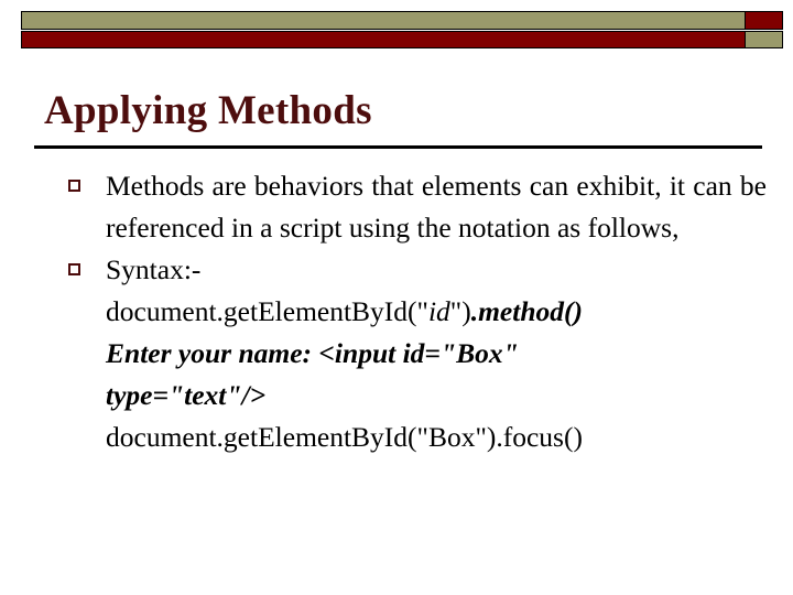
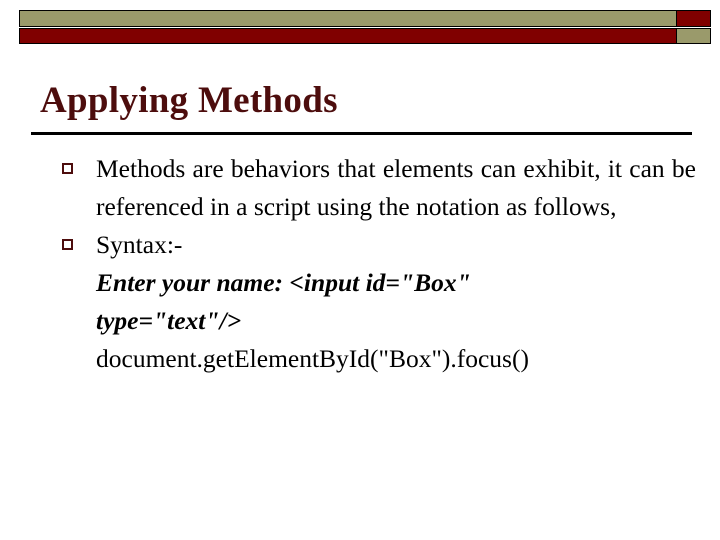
  Applying Methods
  Methods are behaviors that elements can exhibit, it can be referenced in a script using the notation as follows,
  Syntax:-
- document.getElementById("id").method()
  Enter your name: <input id="Box"
  type="text"/>
  document.getElementById("Box").focus()
